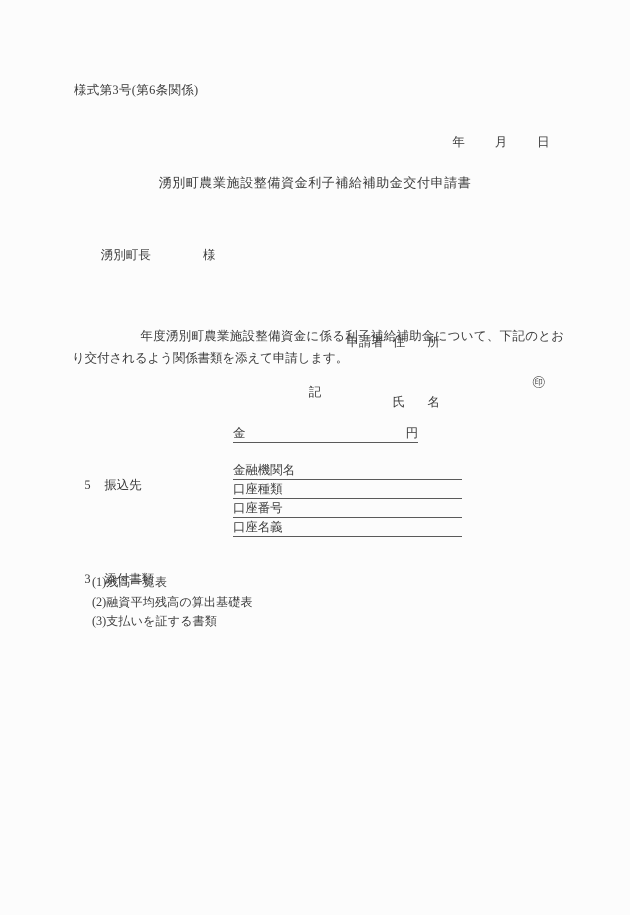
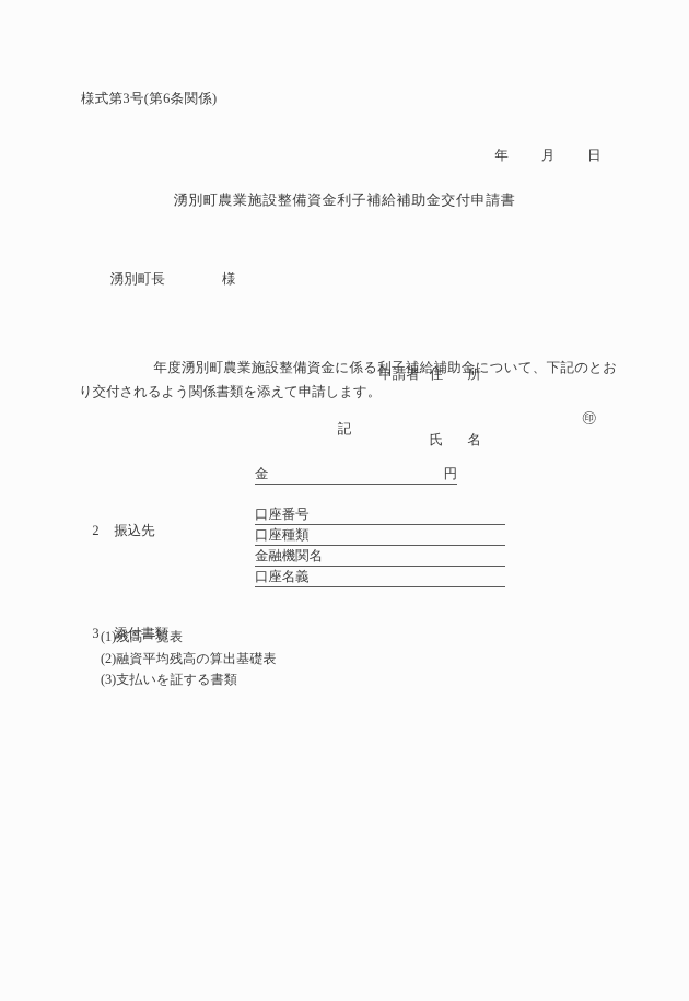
  様式第3号(第6条関係)
  年 月 日
  湧別町農業施設整備資金利子補給補助金交付申請書
  湧別町長 様
  申請者 住 所
  氏 名
  ㊞
  年度湧別町農業施設整備資金に係る利子補給補助金について、下記のとおり交付されるよう関係書類を添えて申請します。
  記
  金
  円
- 5 振込先
+ 2 振込先
- 金融機関名
+ 口座番号
  口座種類
- 口座番号
+ 金融機関名
  口座名義
  3 添付書類
  (1)残高一覧表
  (2)融資平均残高の算出基礎表
  (3)支払いを証する書類
